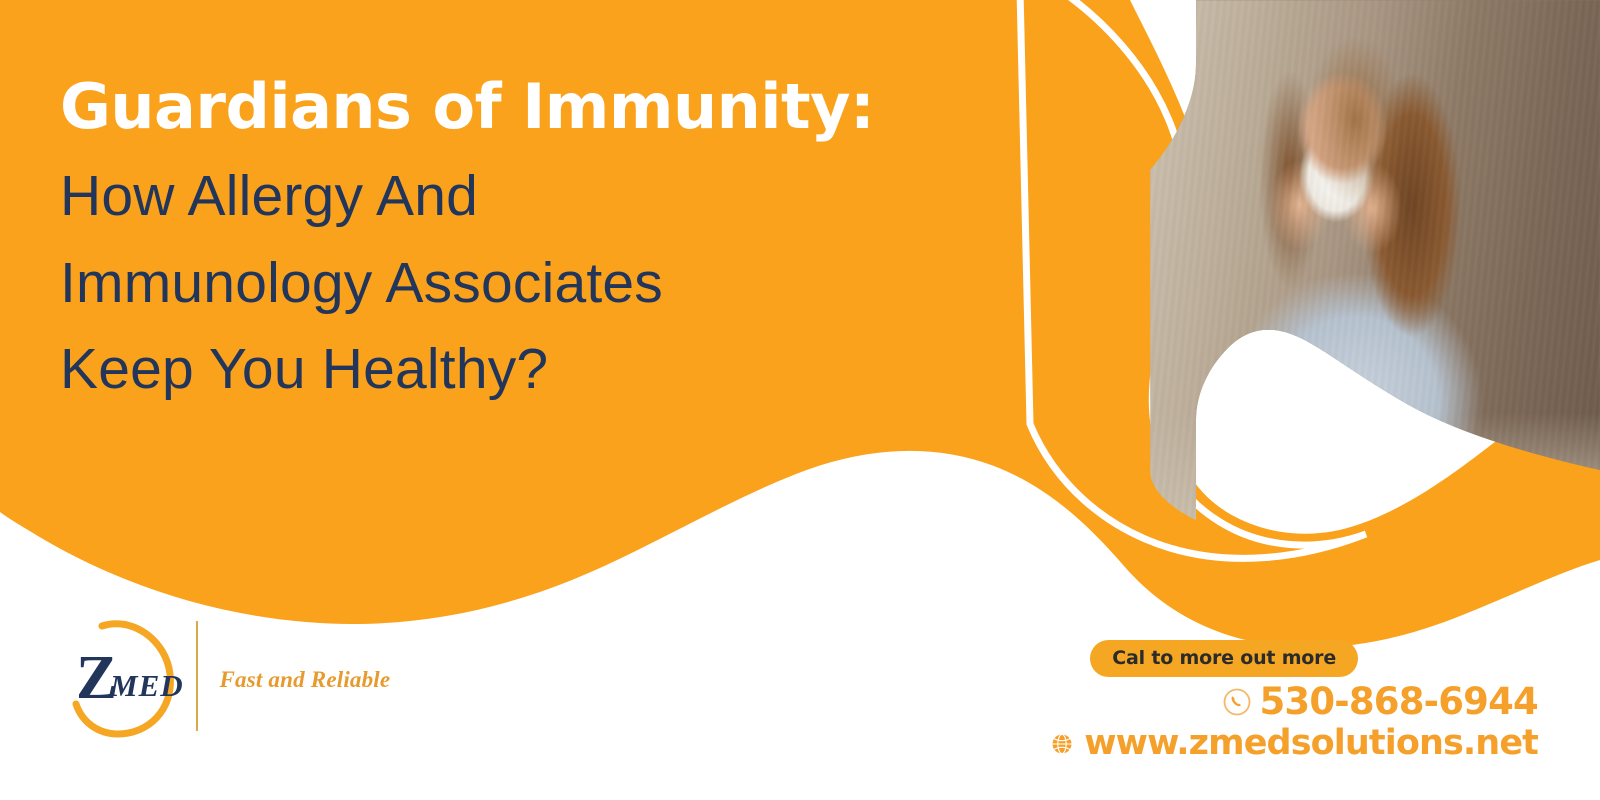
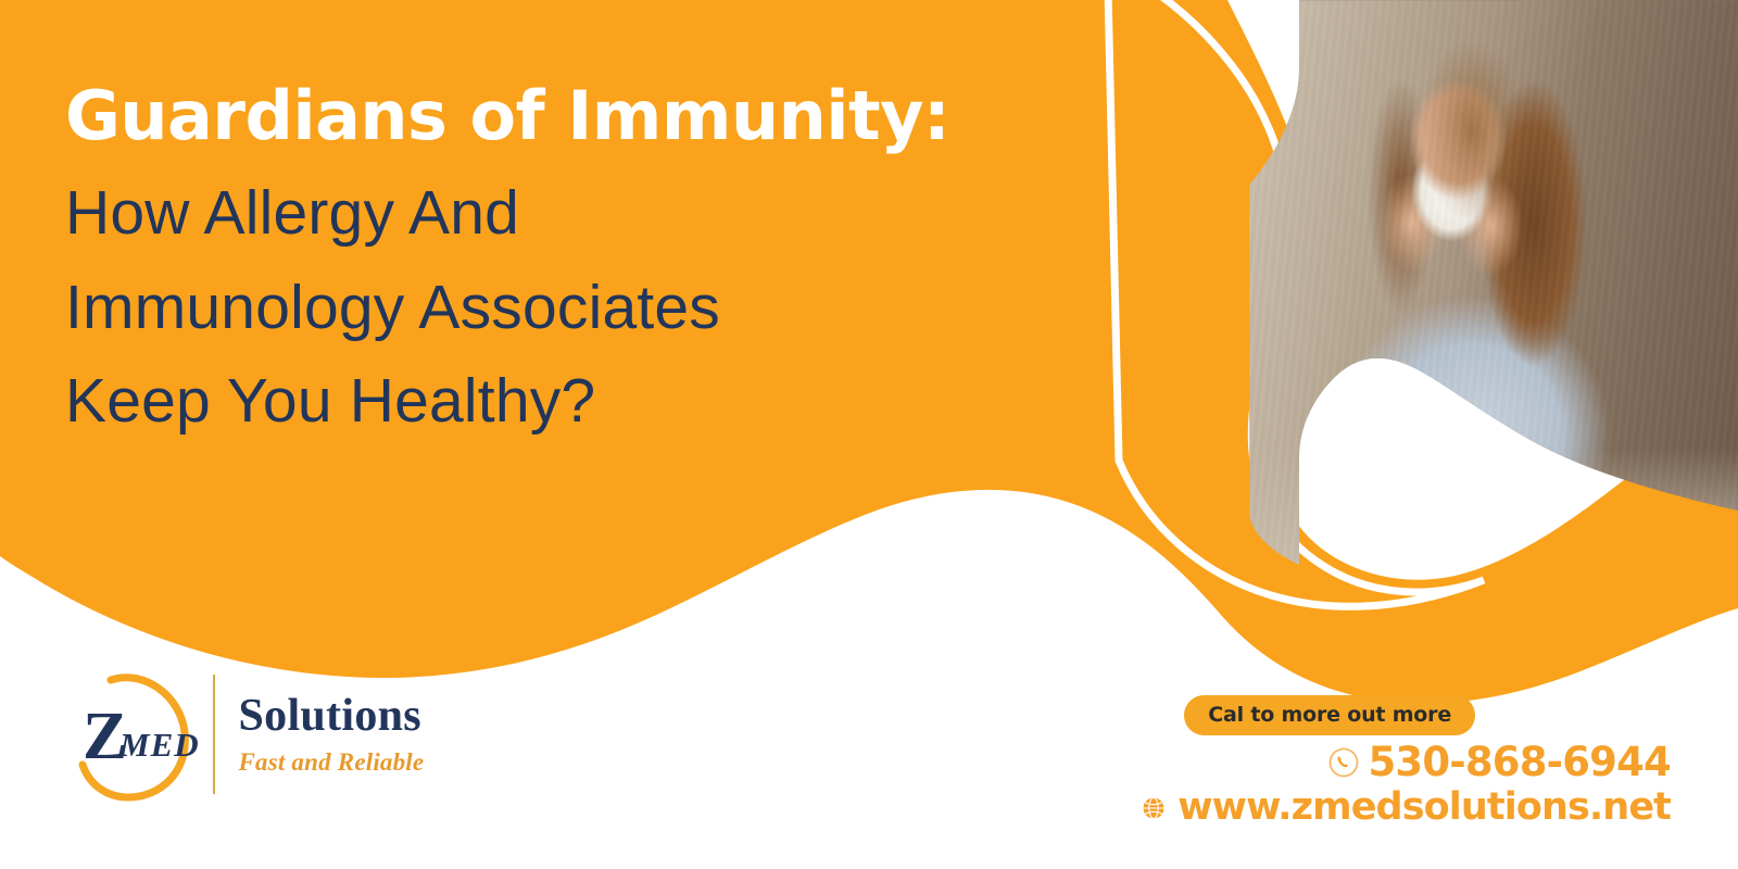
  Guardians of Immunity:
  How Allergy And
  Immunology Associates
  Keep You Healthy?
  Z
  MED
+ Solutions
  Fast and Reliable
  Cal to more out more
  530-868-6944
  www.zmedsolutions.net
